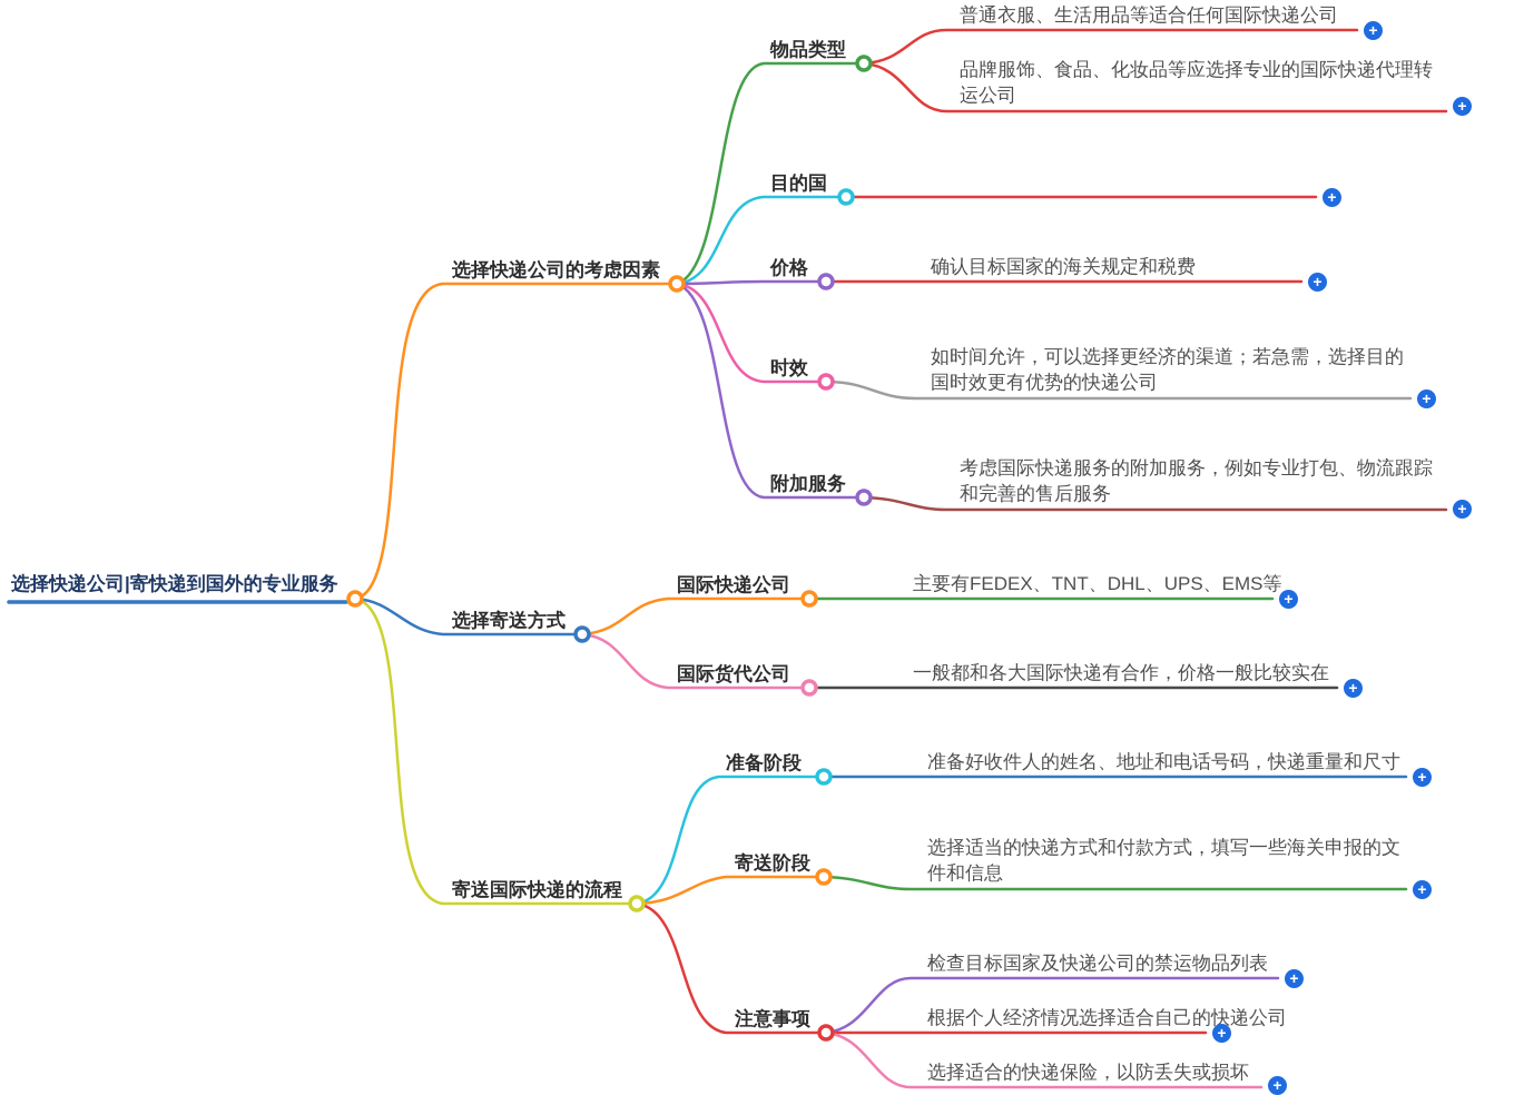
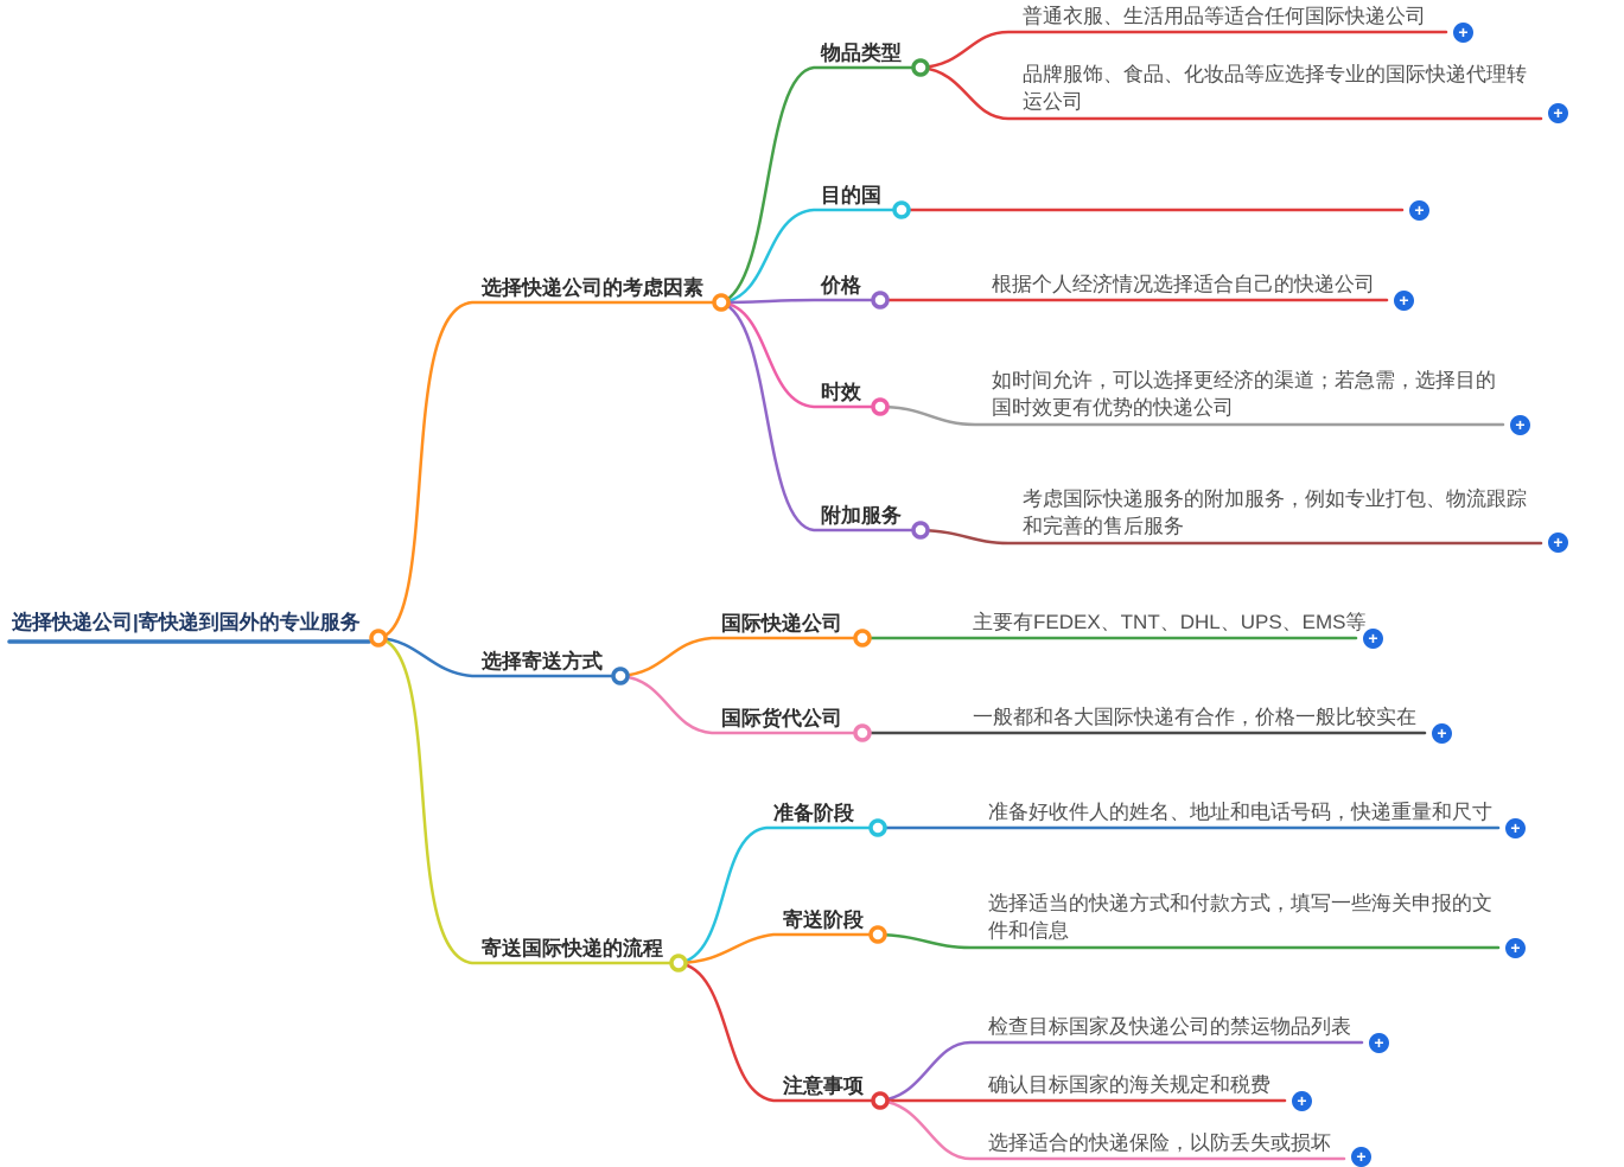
  选择快递公司|寄快递到国外的专业服务
  选择快递公司的考虑因素
  选择寄送方式
  寄送国际快递的流程
  物品类型
  目的国
  价格
  时效
  附加服务
  国际快递公司
  国际货代公司
  准备阶段
  寄送阶段
  注意事项
  普通衣服、生活用品等适合任何国际快递公司
  品牌服饰、食品、化妆品等应选择专业的国际快递代理转运公司
- 确认目标国家的海关规定和税费
+ 根据个人经济情况选择适合自己的快递公司
  如时间允许，可以选择更经济的渠道；若急需，选择目的国时效更有优势的快递公司
  考虑国际快递服务的附加服务，例如专业打包、物流跟踪和完善的售后服务
  主要有FEDEX、TNT、DHL、UPS、EMS等
  一般都和各大国际快递有合作，价格一般比较实在
  准备好收件人的姓名、地址和电话号码，快递重量和尺寸
  选择适当的快递方式和付款方式，填写一些海关申报的文件和信息
  检查目标国家及快递公司的禁运物品列表
- 根据个人经济情况选择适合自己的快递公司
+ 确认目标国家的海关规定和税费
  选择适合的快递保险，以防丢失或损坏
  +
  +
  +
  +
  +
  +
  +
  +
  +
  +
  +
  +
  +
